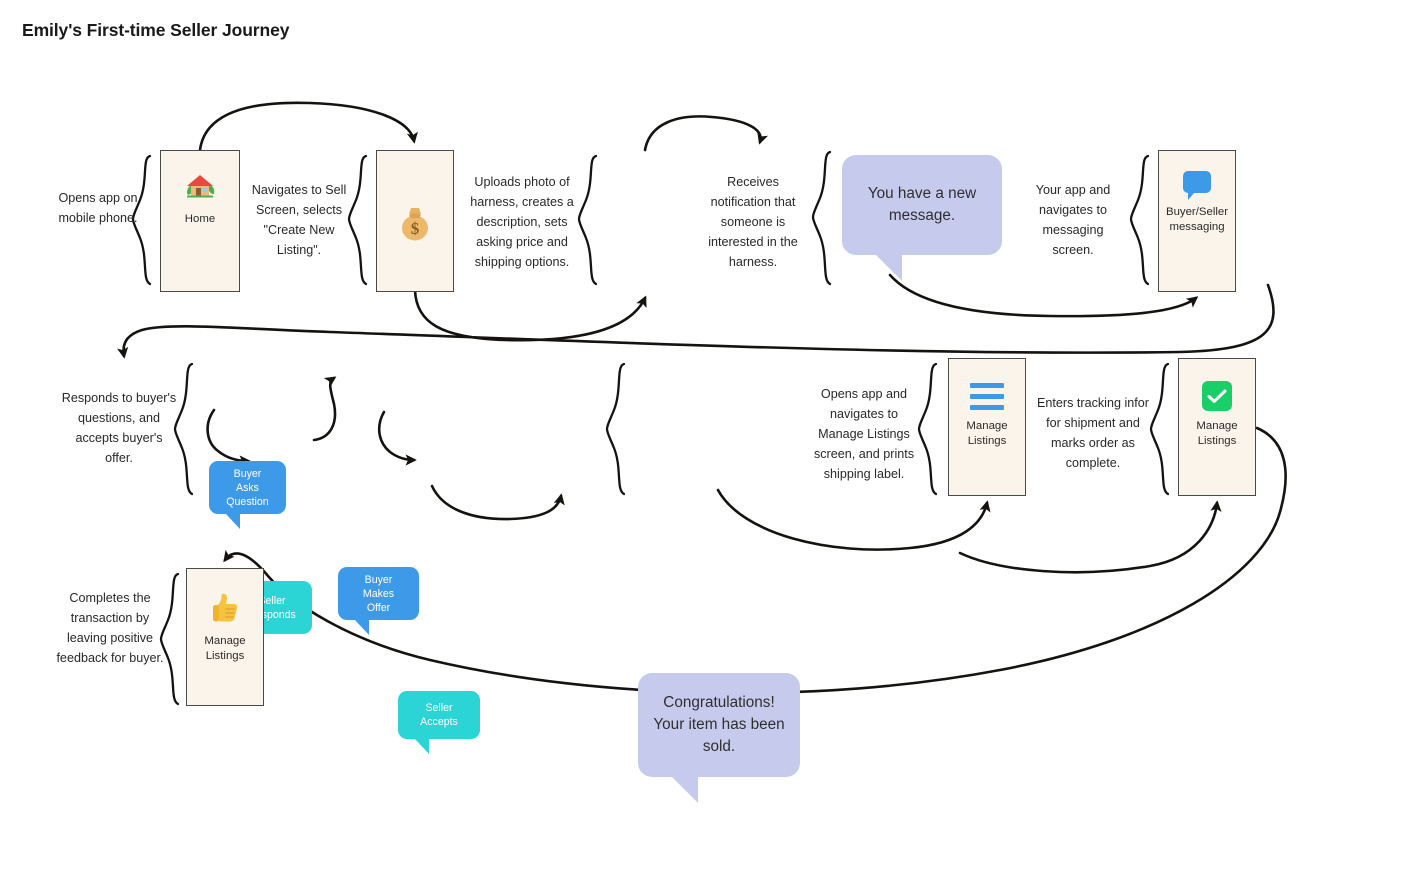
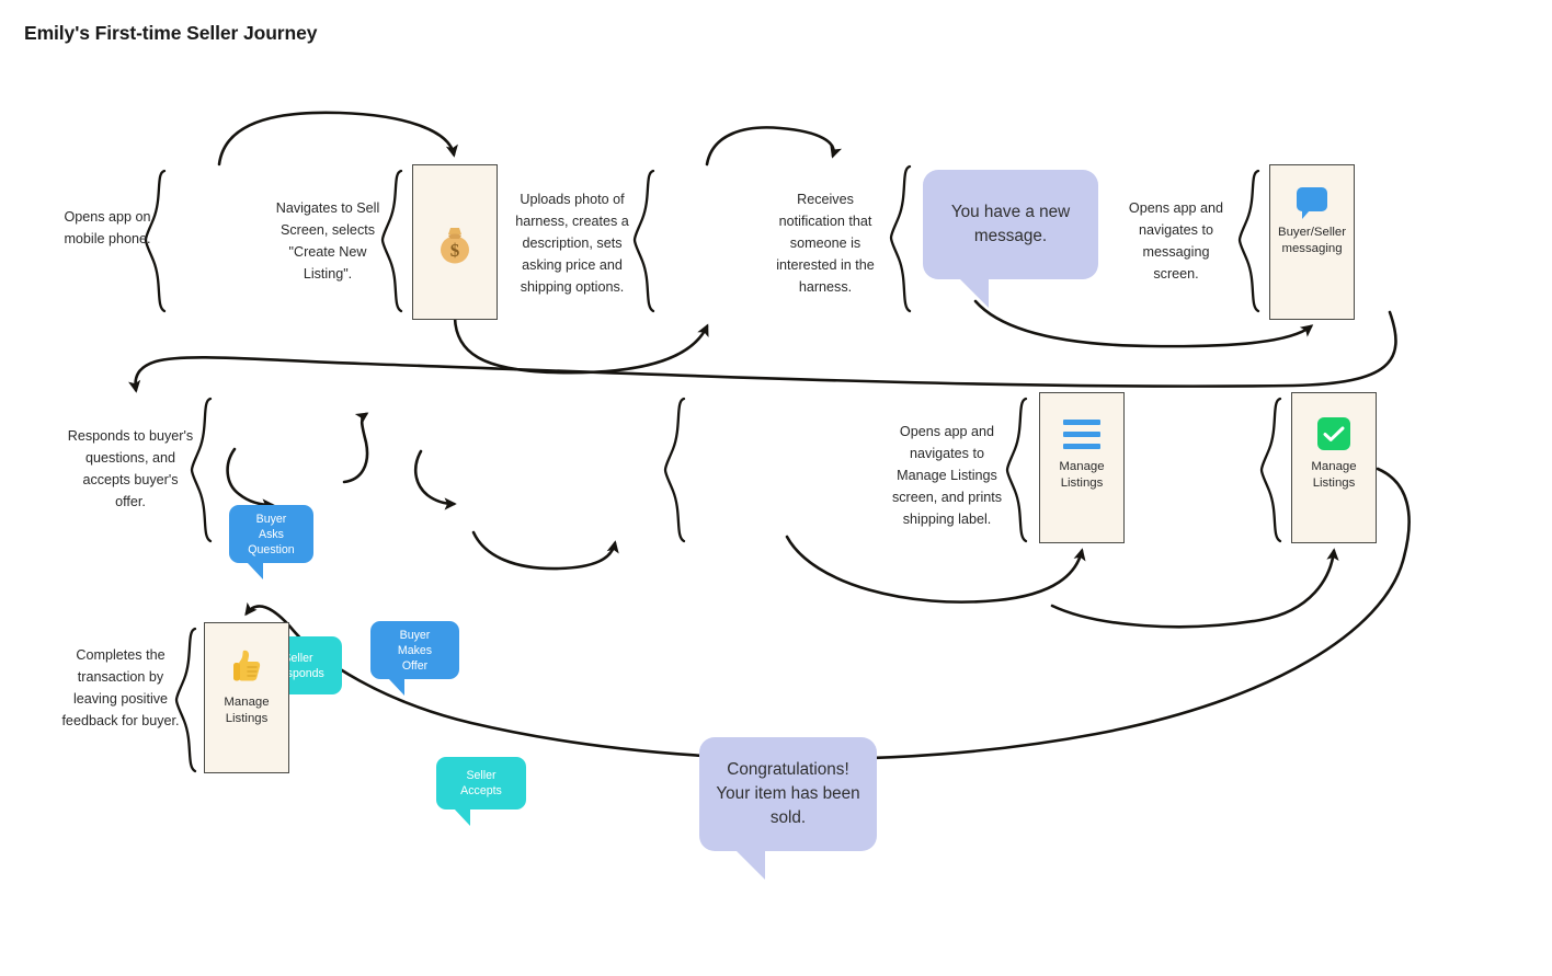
  Emily's First-time Seller Journey
  Opens app on mobile phone.
- Home
  Navigates to Sell Screen, selects "Create New Listing".
  $
  Uploads photo of harness, creates a description, sets asking price and shipping options.
  Receives notification that someone is interested in the harness.
  You have a new message.
- Your app and navigates to messaging screen.
+ Opens app and navigates to messaging screen.
  Buyer/Seller messaging
  Responds to buyer's questions, and accepts buyer's offer.
  Buyer Asks Question
  eller sponds
  Buyer Makes Offer
  Seller Accepts
  Congratulations! Your item has been sold.
  Opens app and navigates to Manage Listings screen, and prints shipping label.
  Manage Listings
- Enters tracking infor for shipment and marks order as complete.
  Manage Listings
  Completes the transaction by leaving positive feedback for buyer.
  Manage Listings
